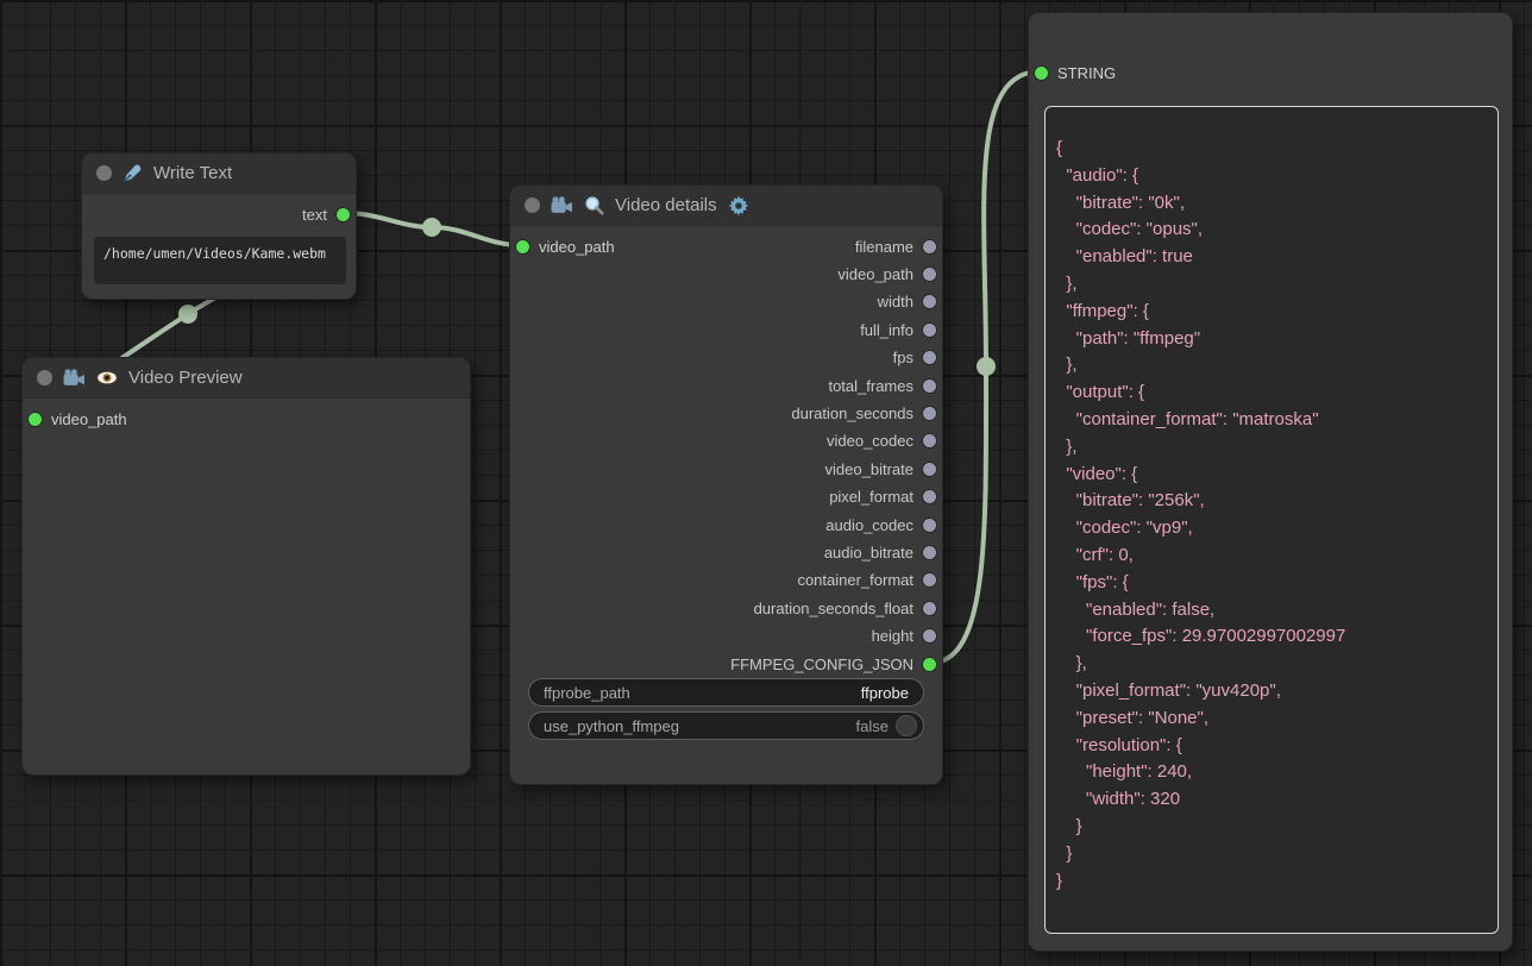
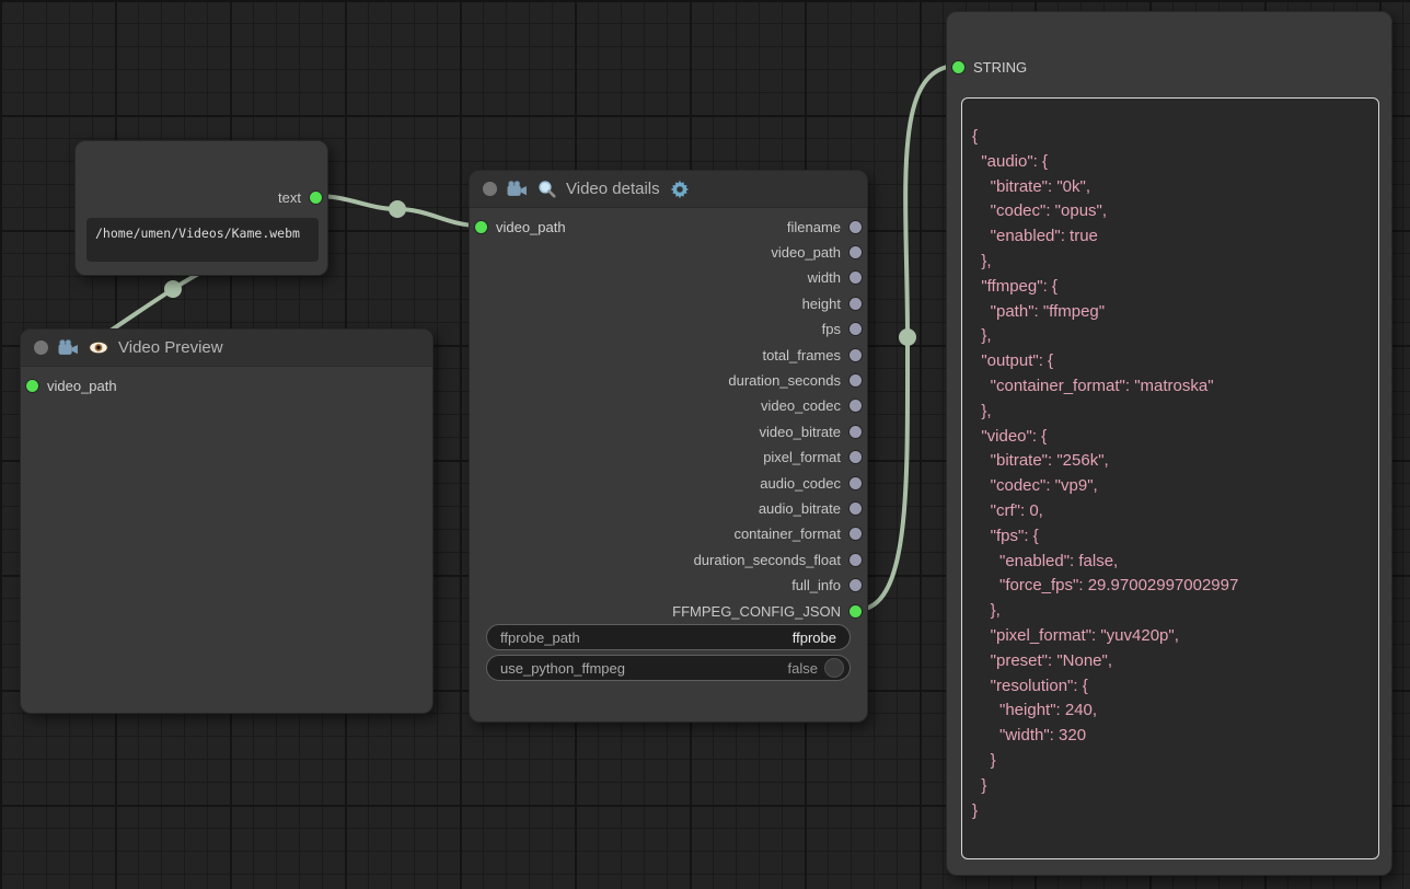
- Write Text
  text
  /home/umen/Videos/Kame.webm
  Video Preview
  video_path
  Video details
  video_path
  filename
  video_path
  width
- full_info
+ height
  fps
  total_frames
  duration_seconds
  video_codec
  video_bitrate
  pixel_format
  audio_codec
  audio_bitrate
  container_format
  duration_seconds_float
- height
+ full_info
  FFMPEG_CONFIG_JSON
  ffprobe_path
  ffprobe
  use_python_ffmpeg
  false
  STRING
  {
  "audio": {
  "bitrate": "0k",
  "codec": "opus",
  "enabled": true
  },
  "ffmpeg": {
  "path": "ffmpeg"
  },
  "output": {
  "container_format": "matroska"
  },
  "video": {
  "bitrate": "256k",
  "codec": "vp9",
  "crf": 0,
  "fps": {
  "enabled": false,
  "force_fps": 29.97002997002997
  },
  "pixel_format": "yuv420p",
  "preset": "None",
  "resolution": {
  "height": 240,
  "width": 320
  }
  }
  }
